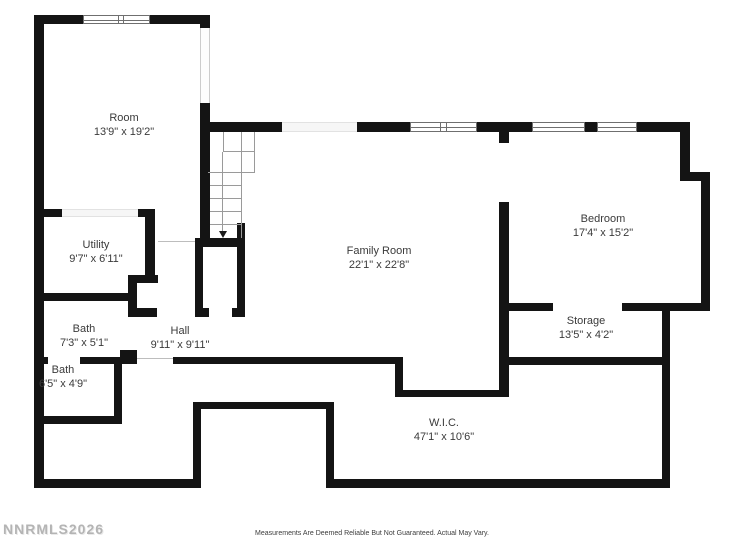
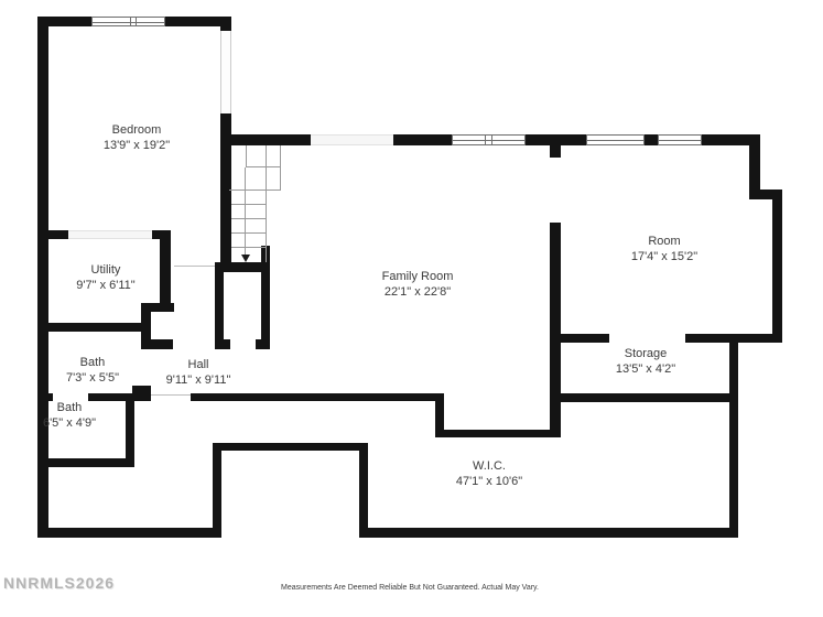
- Room
+ Bedroom
  13'9" x 19'2"
  Utility
  9'7" x 6'11"
  Bath
- 7'3" x 5'1"
+ 7'3" x 5'5"
  Bath
  6'5" x 4'9"
  Hall
  9'11" x 9'11"
  Family Room
  22'1" x 22'8"
- Bedroom
+ Room
  17'4" x 15'2"
  Storage
  13'5" x 4'2"
  W.I.C.
  47'1" x 10'6"
  NNRMLS2026
